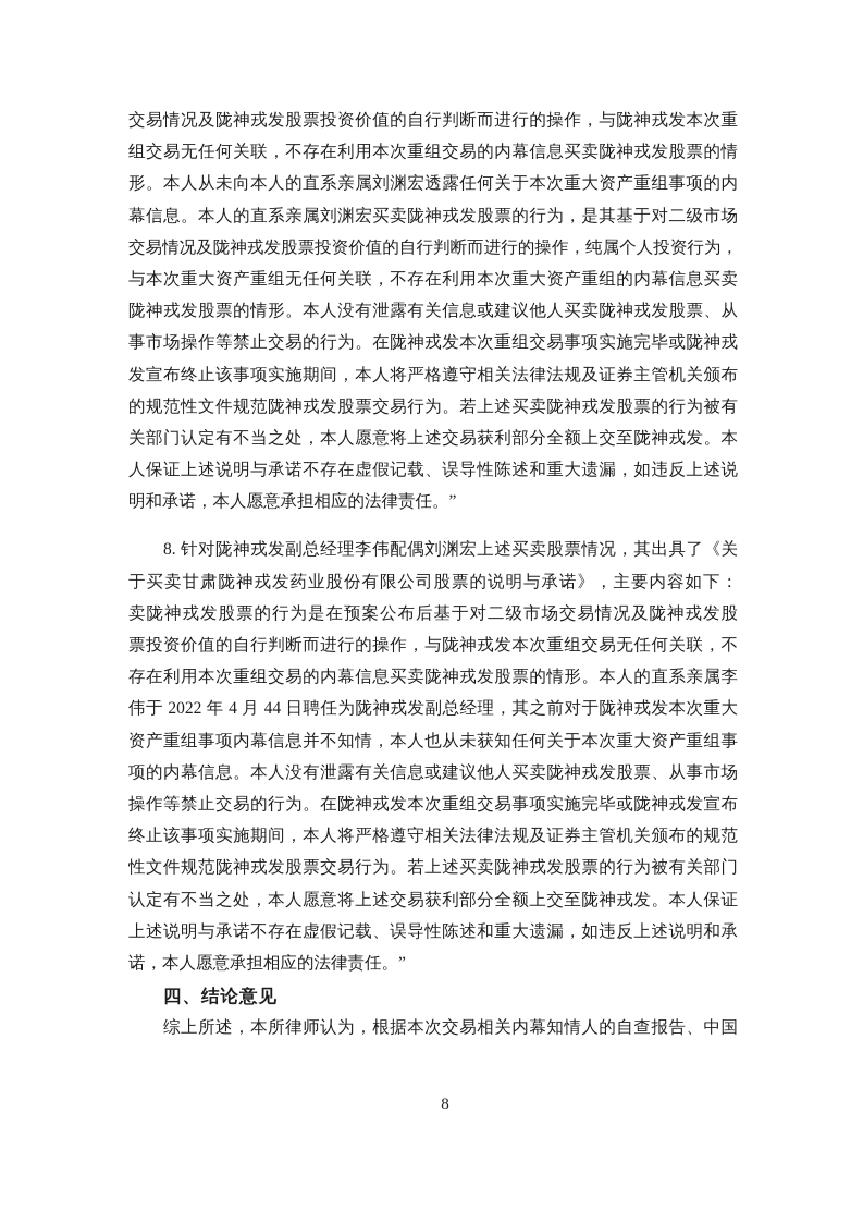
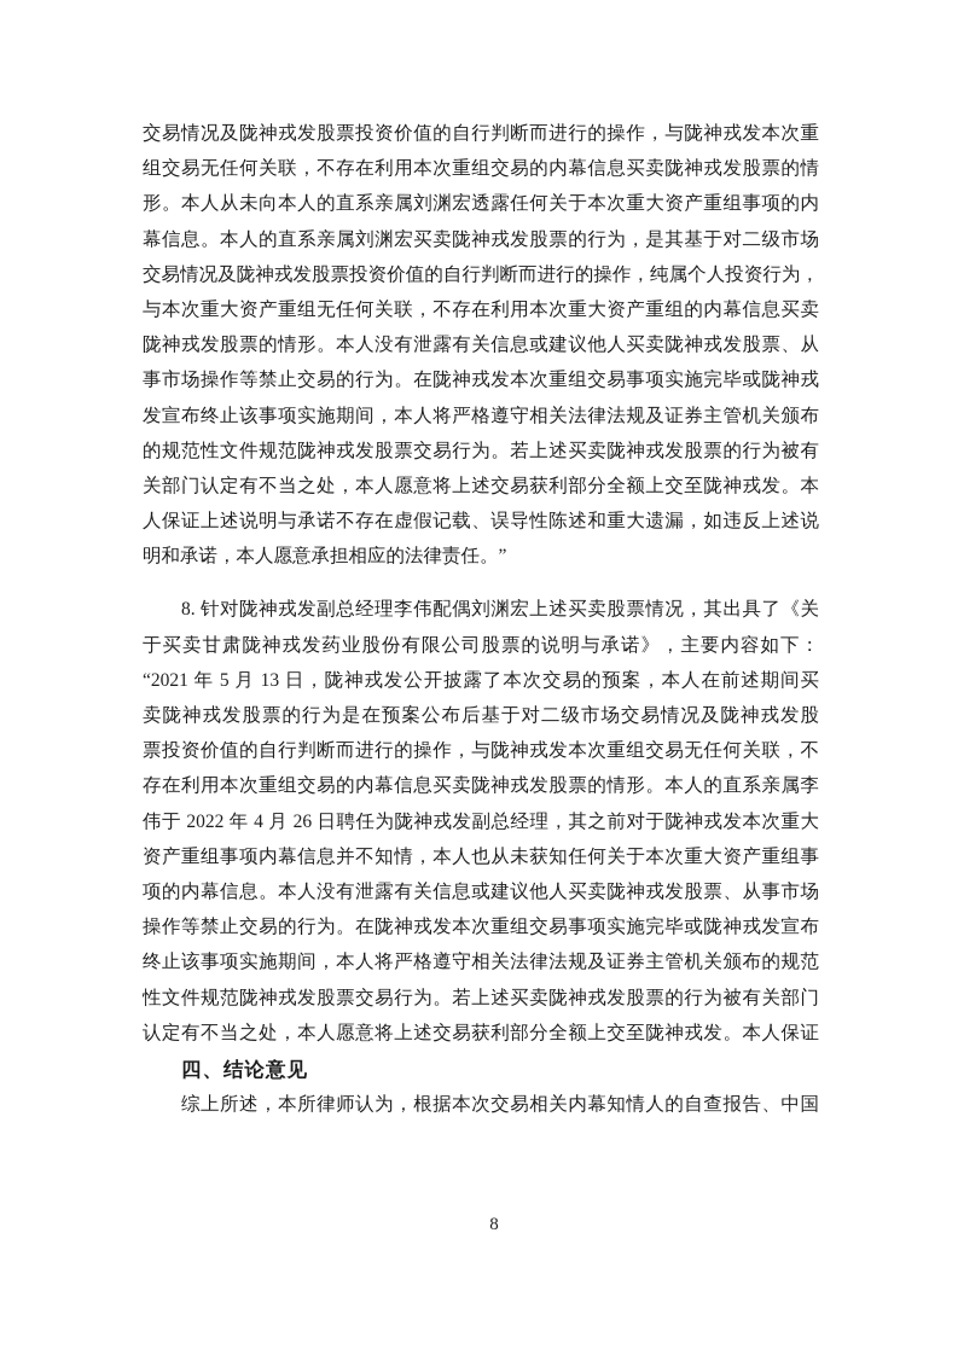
  交易情况及陇神戎发股票投资价值的自行判断而进行的操作，与陇神戎发本次重
  组交易无任何关联，不存在利用本次重组交易的内幕信息买卖陇神戎发股票的情
  形。本人从未向本人的直系亲属刘渊宏透露任何关于本次重大资产重组事项的内
  幕信息。本人的直系亲属刘渊宏买卖陇神戎发股票的行为，是其基于对二级市场
  交易情况及陇神戎发股票投资价值的自行判断而进行的操作，纯属个人投资行为，
  与本次重大资产重组无任何关联，不存在利用本次重大资产重组的内幕信息买卖
  陇神戎发股票的情形。本人没有泄露有关信息或建议他人买卖陇神戎发股票、从
  事市场操作等禁止交易的行为。在陇神戎发本次重组交易事项实施完毕或陇神戎
  发宣布终止该事项实施期间，本人将严格遵守相关法律法规及证券主管机关颁布
  的规范性文件规范陇神戎发股票交易行为。若上述买卖陇神戎发股票的行为被有
  关部门认定有不当之处，本人愿意将上述交易获利部分全额上交至陇神戎发。本
  人保证上述说明与承诺不存在虚假记载、误导性陈述和重大遗漏，如违反上述说
  明和承诺，本人愿意承担相应的法律责任。”
  8. 针对陇神戎发副总经理李伟配偶刘渊宏上述买卖股票情况，其出具了《关
  于买卖甘肃陇神戎发药业股份有限公司股票的说明与承诺》，主要内容如下：
+ “2021 年 5 月 13 日，陇神戎发公开披露了本次交易的预案，本人在前述期间买
  卖陇神戎发股票的行为是在预案公布后基于对二级市场交易情况及陇神戎发股
  票投资价值的自行判断而进行的操作，与陇神戎发本次重组交易无任何关联，不
  存在利用本次重组交易的内幕信息买卖陇神戎发股票的情形。本人的直系亲属李
- 伟于 2022 年 4 月 44 日聘任为陇神戎发副总经理，其之前对于陇神戎发本次重大
+ 伟于 2022 年 4 月 26 日聘任为陇神戎发副总经理，其之前对于陇神戎发本次重大
  资产重组事项内幕信息并不知情，本人也从未获知任何关于本次重大资产重组事
  项的内幕信息。本人没有泄露有关信息或建议他人买卖陇神戎发股票、从事市场
  操作等禁止交易的行为。在陇神戎发本次重组交易事项实施完毕或陇神戎发宣布
  终止该事项实施期间，本人将严格遵守相关法律法规及证券主管机关颁布的规范
  性文件规范陇神戎发股票交易行为。若上述买卖陇神戎发股票的行为被有关部门
  认定有不当之处，本人愿意将上述交易获利部分全额上交至陇神戎发。本人保证
- 上述说明与承诺不存在虚假记载、误导性陈述和重大遗漏，如违反上述说明和承
- 诺，本人愿意承担相应的法律责任。”
  四、结论意见
  综上所述，本所律师认为，根据本次交易相关内幕知情人的自查报告、中国
  8
